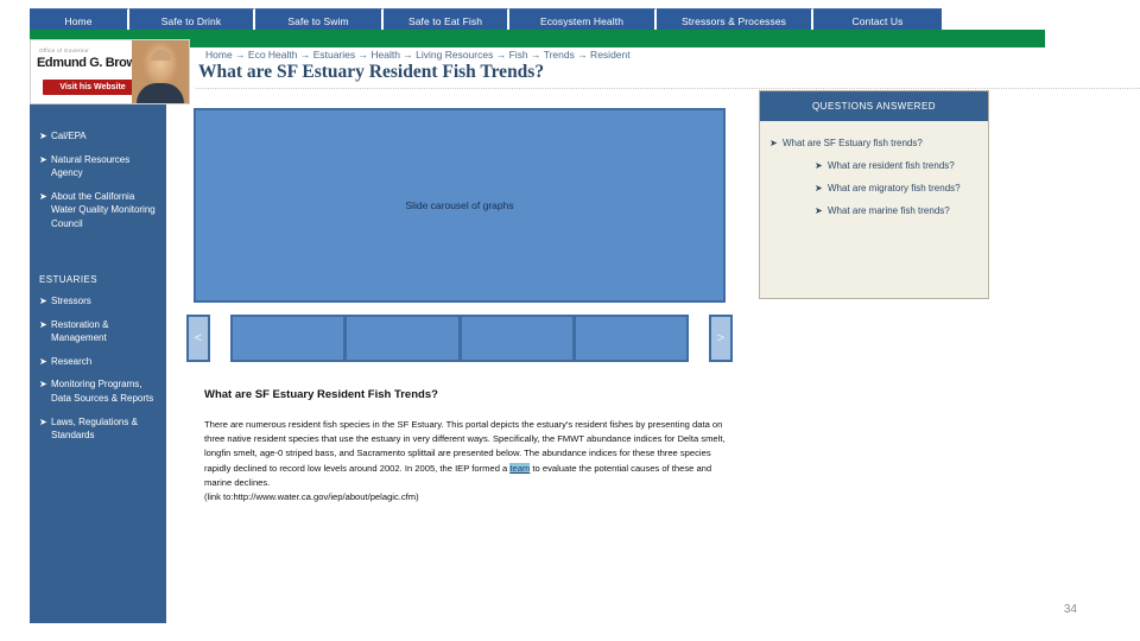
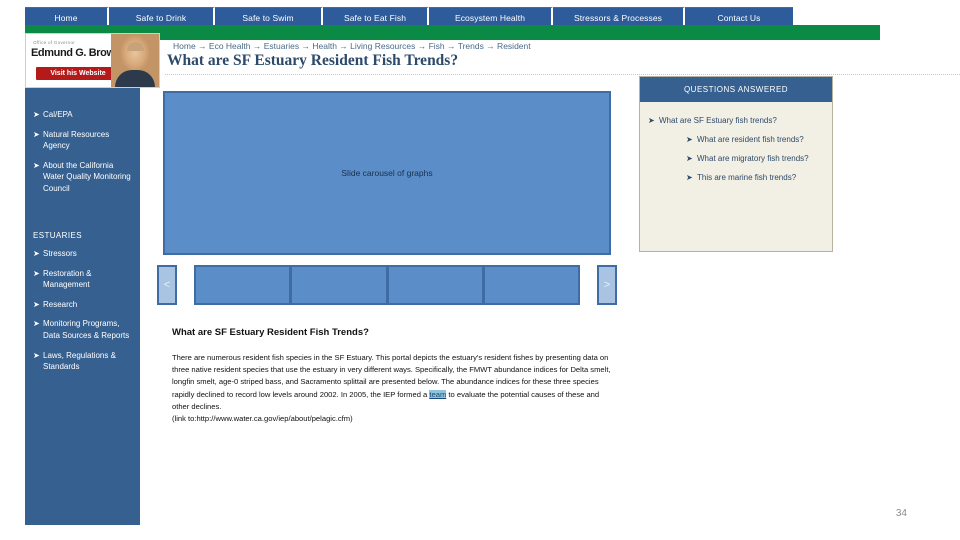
  Home
  Safe to Drink
  Safe to Swim
  Safe to Eat Fish
  Ecosystem Health
  Stressors & Processes
  Contact Us
  ➤
  Cal/EPA
  ➤
  Natural Resources Agency
  ➤
  About the California Water Quality Monitoring Council
  ESTUARIES
  ➤
  Stressors
  ➤
  Restoration & Management
  ➤
  Research
  ➤
  Monitoring Programs, Data Sources & Reports
  ➤
  Laws, Regulations & Standards
  Home → Eco Health → Estuaries → Health → Living Resources → Fish → Trends → Resident
  What are SF Estuary Resident Fish Trends?
  Slide carousel of graphs
  <
  >
  What are SF Estuary Resident Fish Trends?
- There are numerous resident fish species in the SF Estuary. This portal depicts the estuary's resident fishes by presenting data on three native resident species that use the estuary in very different ways. Specifically, the FMWT abundance indices for Delta smelt, longfin smelt, age-0 striped bass, and Sacramento splittail are presented below. The abundance indices for these three species rapidly declined to record low levels around 2002. In 2005, the IEP formed a team to evaluate the potential causes of these and marine declines.
+ There are numerous resident fish species in the SF Estuary. This portal depicts the estuary's resident fishes by presenting data on three native resident species that use the estuary in very different ways. Specifically, the FMWT abundance indices for Delta smelt, longfin smelt, age-0 striped bass, and Sacramento splittail are presented below. The abundance indices for these three species rapidly declined to record low levels around 2002. In 2005, the IEP formed a team to evaluate the potential causes of these and other declines.
  (link to:http://www.water.ca.gov/iep/about/pelagic.cfm)
  QUESTIONS ANSWERED
  ➤
  What are SF Estuary fish trends?
  ➤
  What are resident fish trends?
  ➤
  What are migratory fish trends?
  ➤
- What are marine fish trends?
+ This are marine fish trends?
  34
